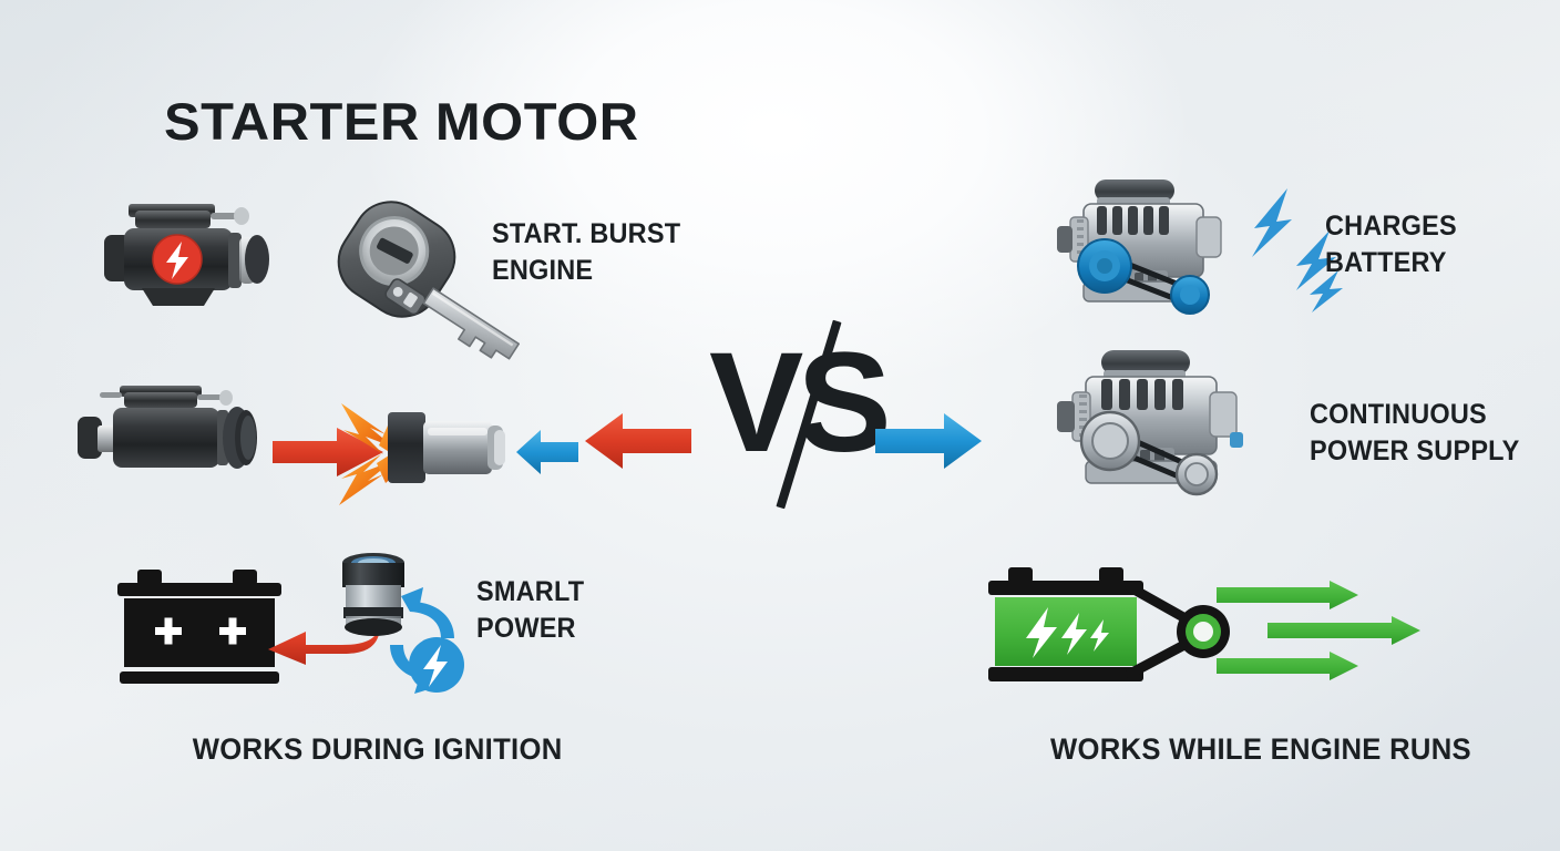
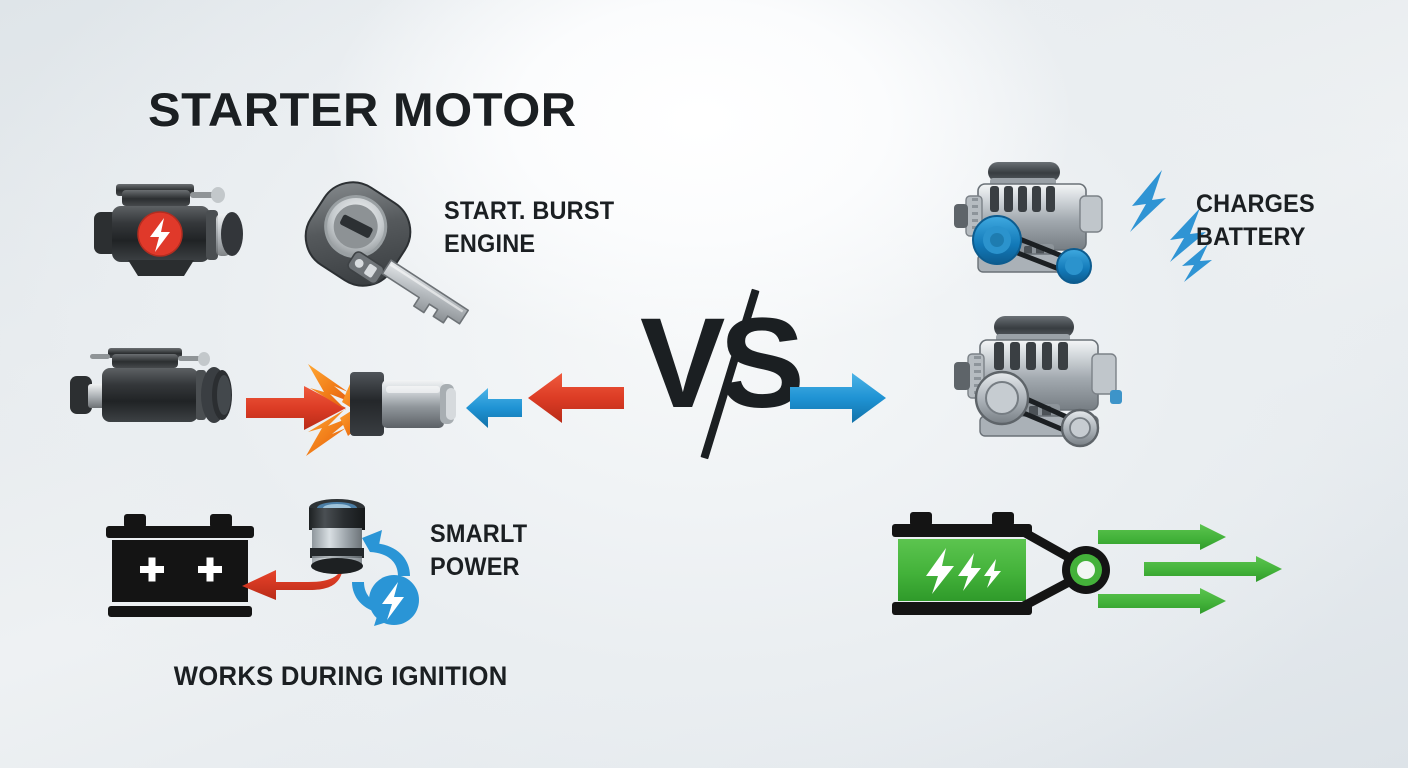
  STARTER MOTOR
  START. BURST
  ENGINE
  SMARLT
  POWER
  WORKS DURING IGNITION
  VS
  CHARGES
  BATTERY
- CONTINUOUS
- POWER SUPPLY
- WORKS WHILE ENGINE RUNS
